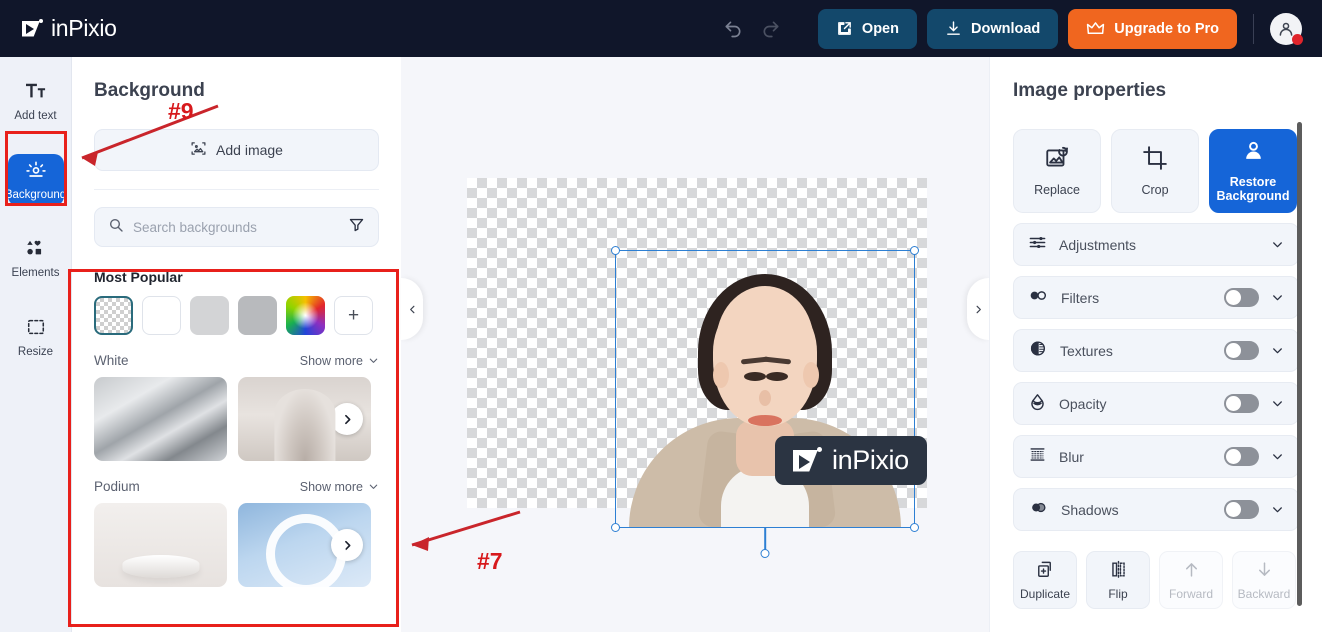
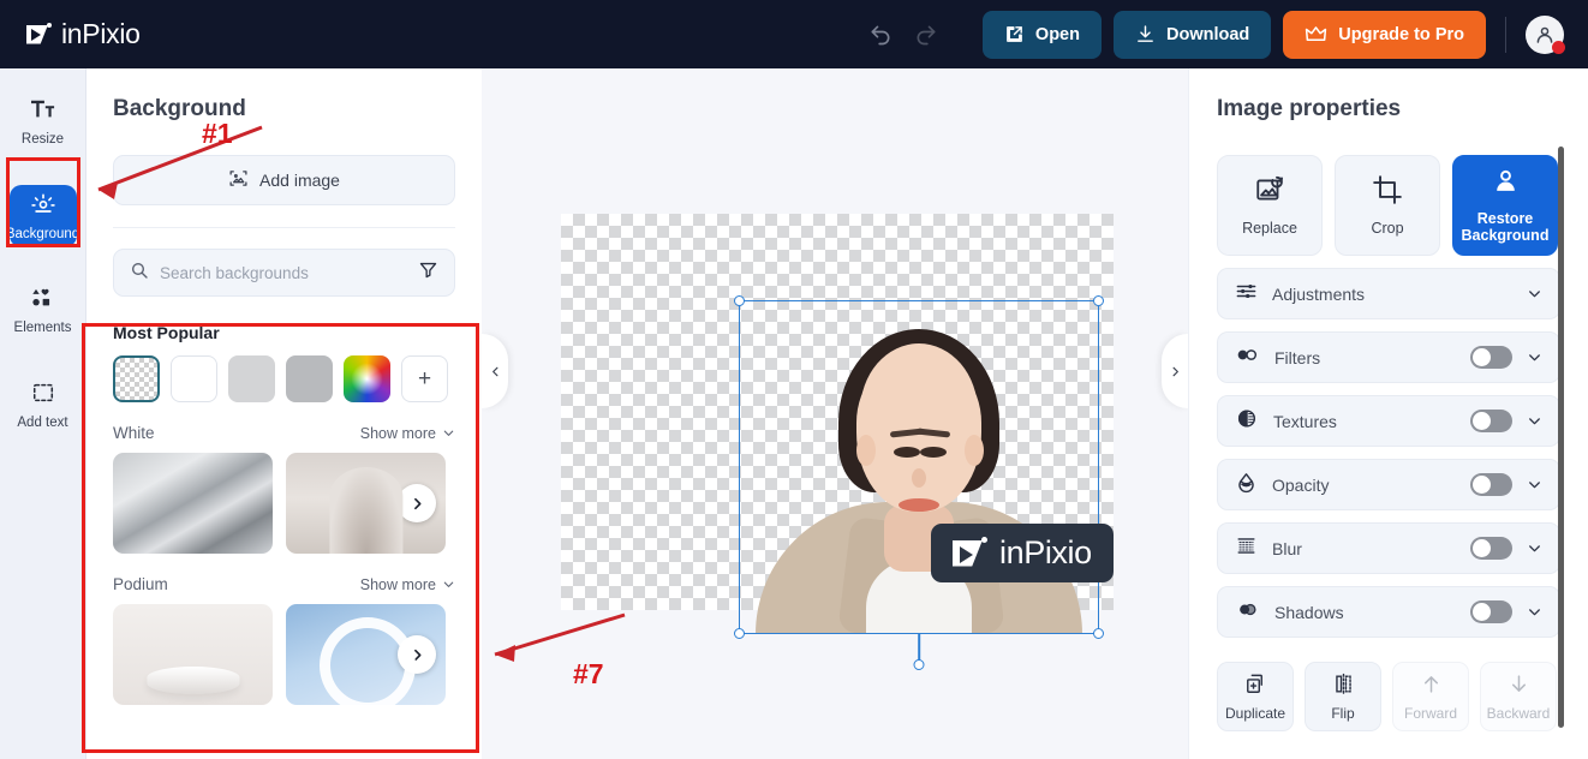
  inPixio
  Open
  Download
  Upgrade to Pro
- Add text
+ Resize
  Background
  Elements
- Resize
+ Add text
  Background
  Add image
  Search backgrounds
  Most Popular
  +
  White
  Show more
  Podium
  Show more
  inPixio
  Image properties
  Replace
  Crop
  Restore Background
  Adjustments
  Filters
  Textures
  Opacity
  Blur
  Shadows
  Duplicate
  Flip
  Forward
  Backward
- #9
+ #1
  #7
